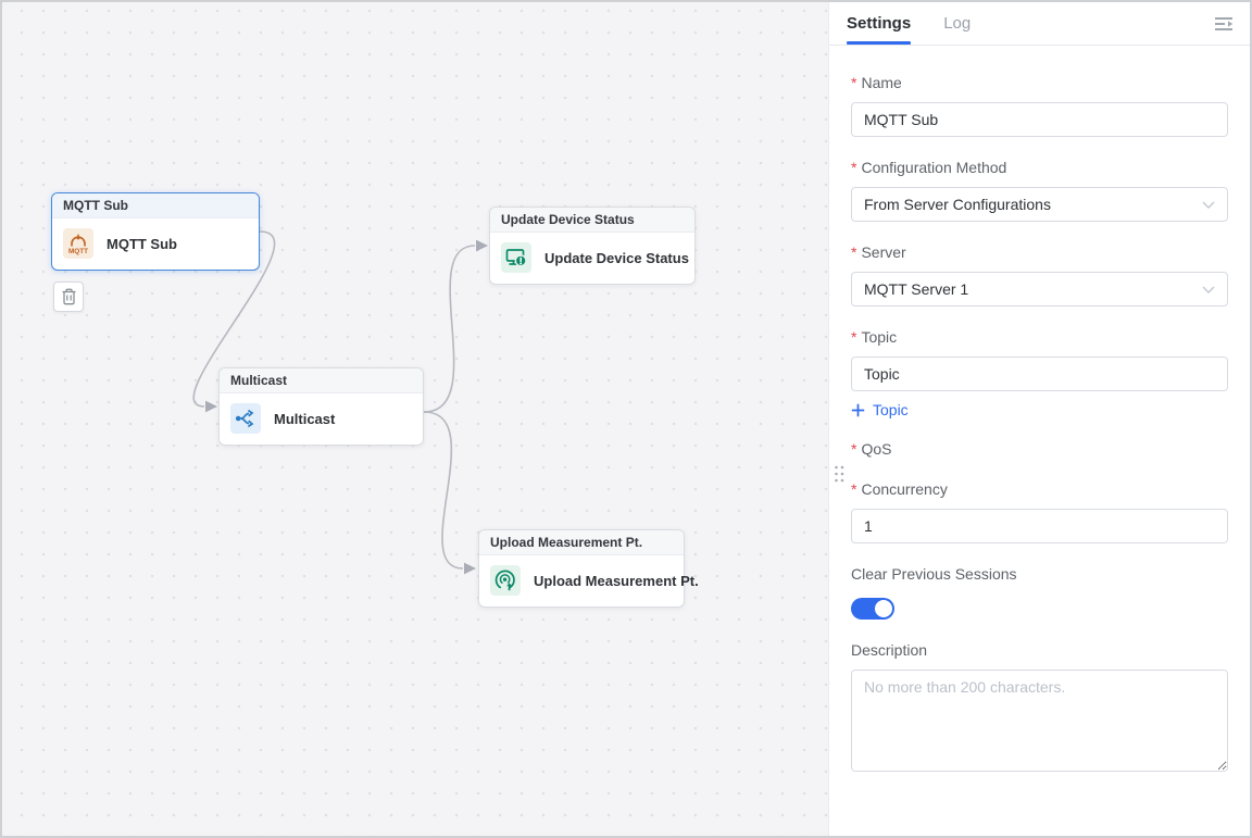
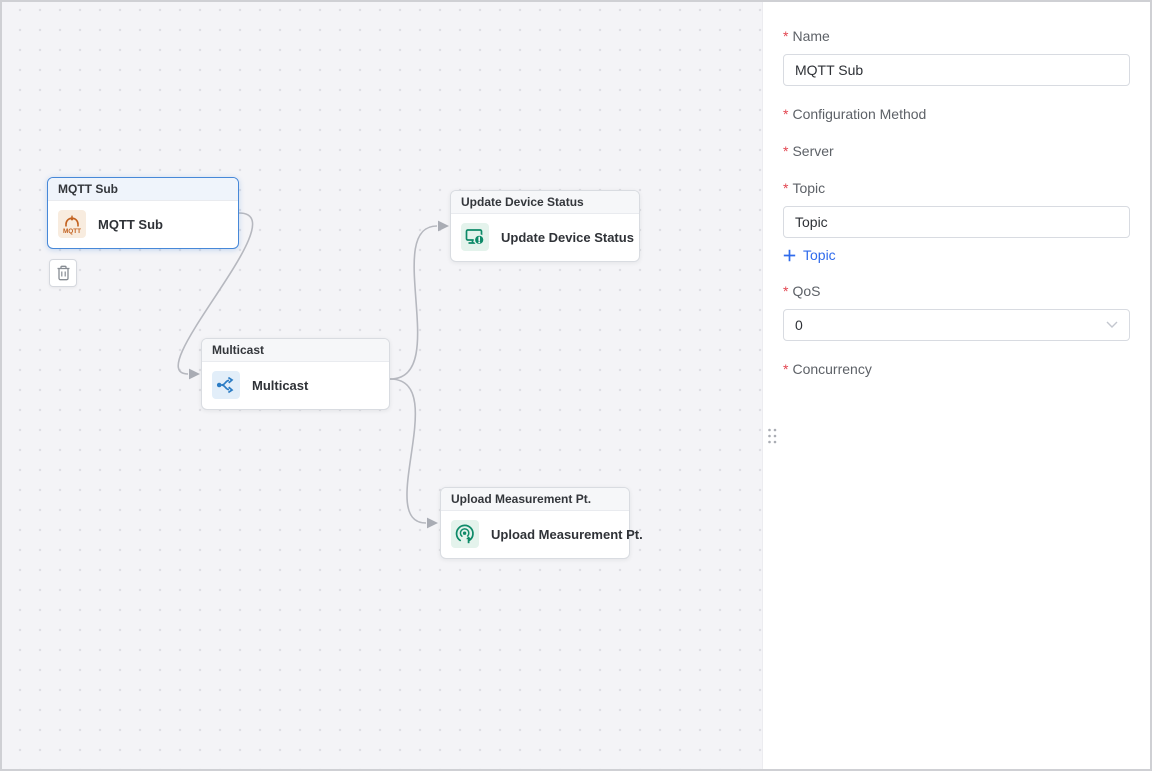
  MQTT Sub
  MQTT Sub
  Multicast
  Multicast
  Update Device Status
  Update Device Status
  Upload Measurement Pt.
  Upload Measurement Pt.
- Settings
- Log
  *
  Name
  MQTT Sub
  *
  Configuration Method
- From Server Configurations
  *
  Server
- MQTT Server 1
  *
  Topic
  Topic
  Topic
  *
  QoS
+ 0
  *
  Concurrency
- 1
- Clear Previous Sessions
- Description
- No more than 200 characters.
